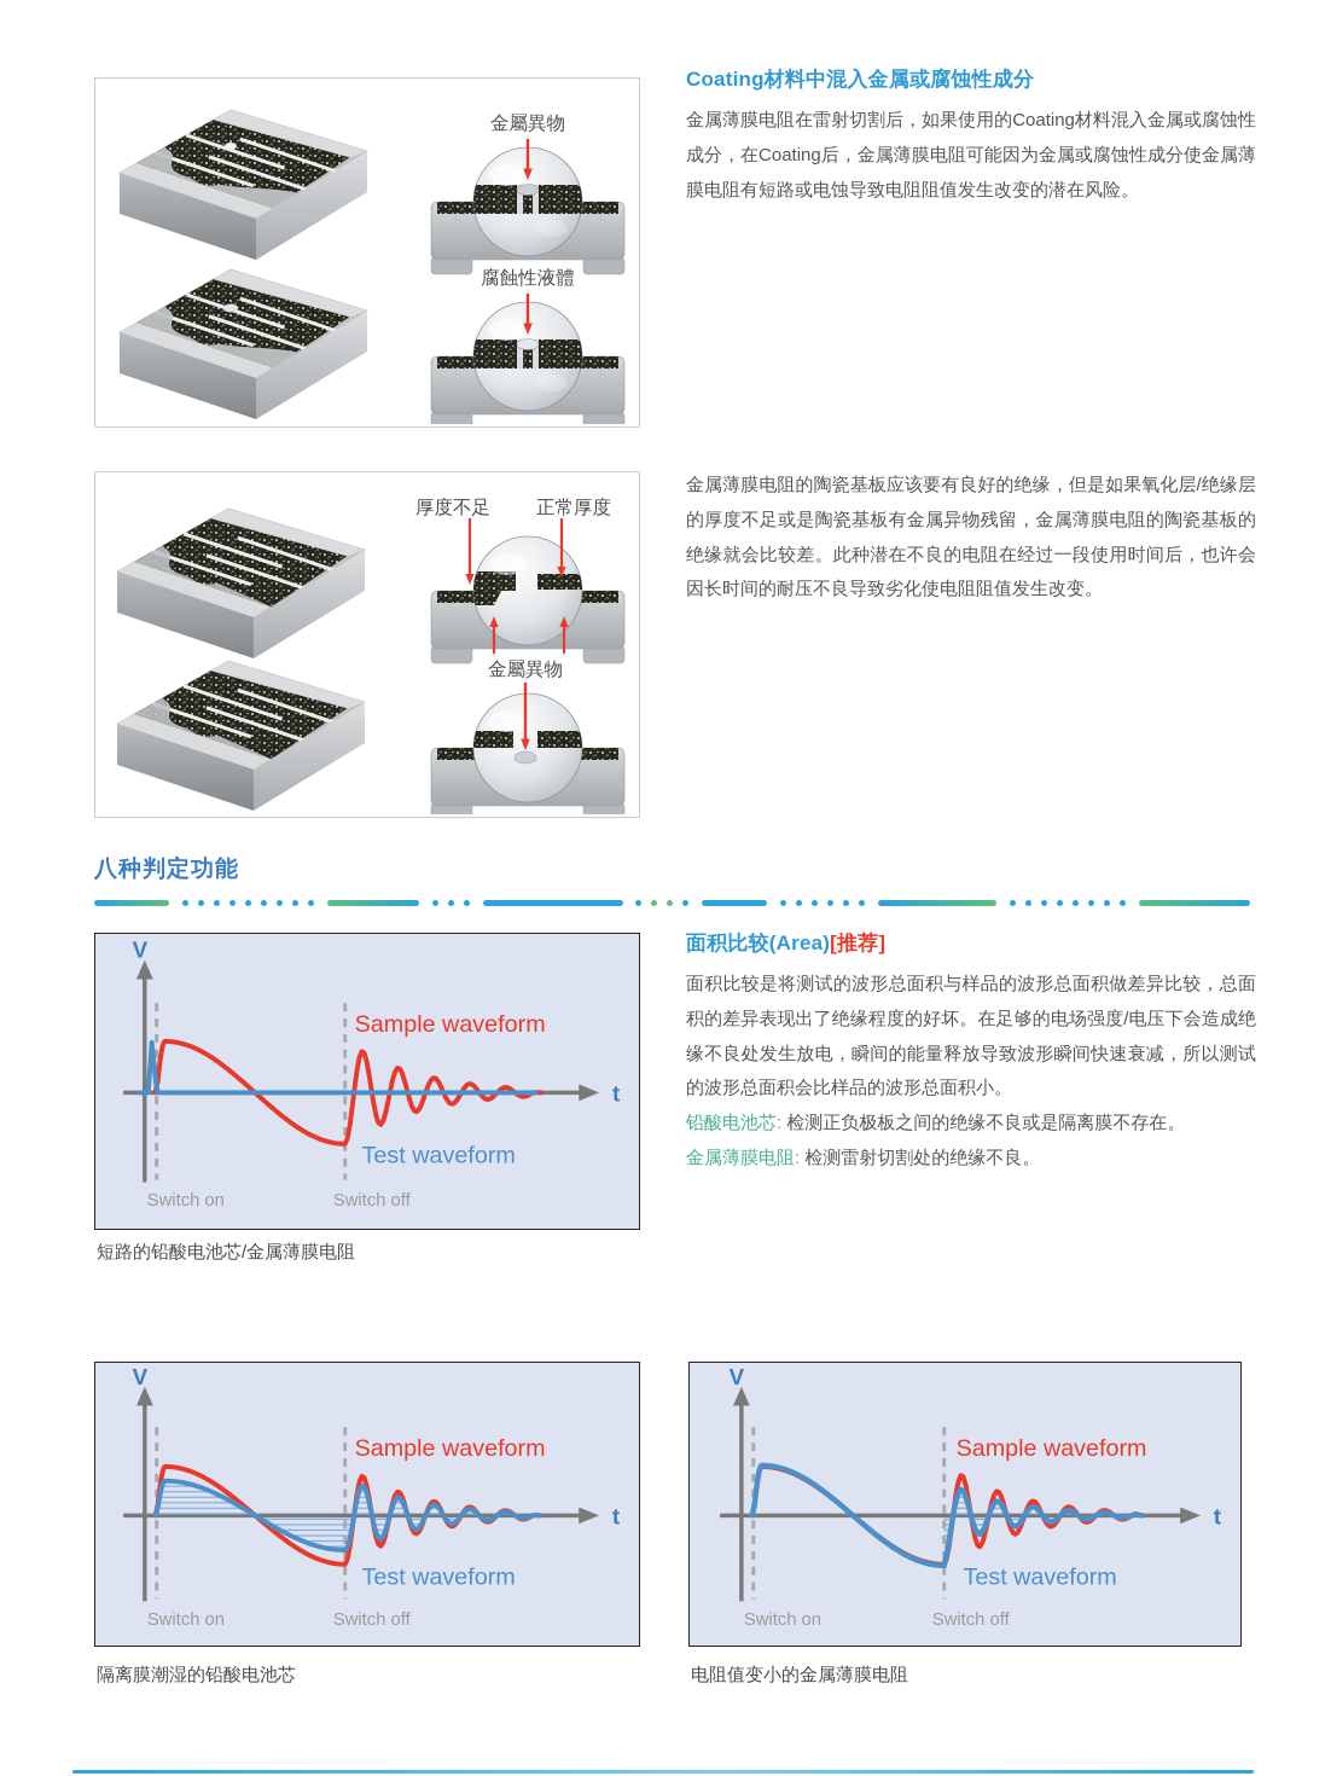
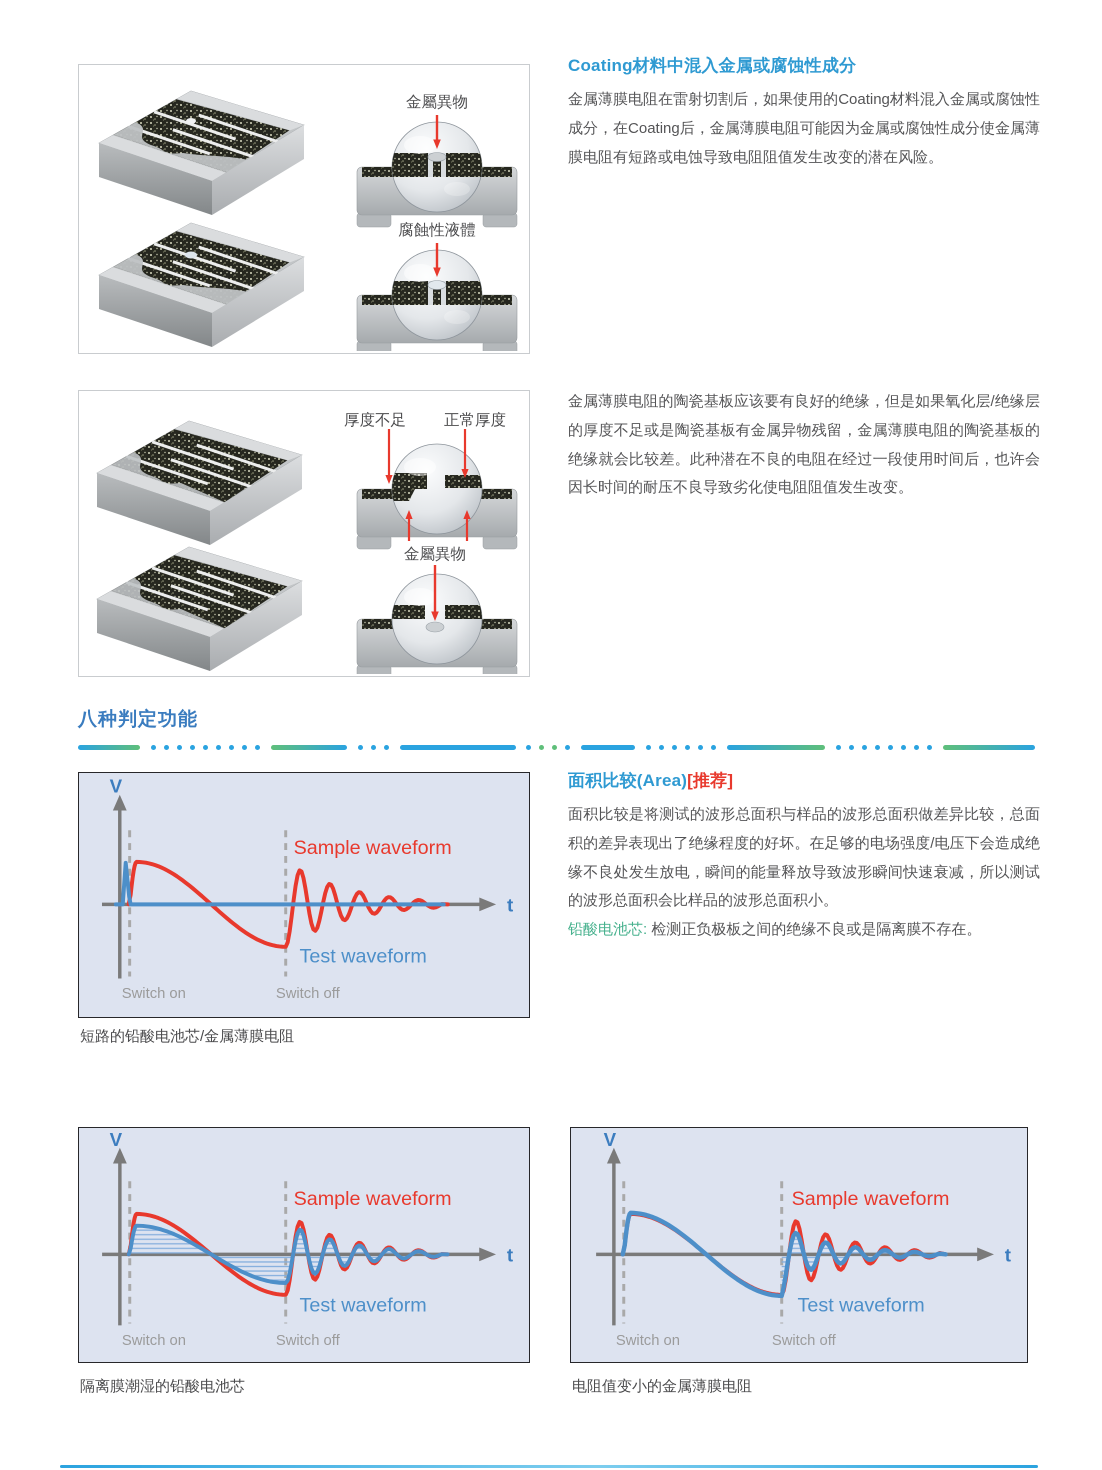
  金屬異物
  腐蝕性液體
  Coating材料中混入金属或腐蚀性成分
  金属薄膜电阻在雷射切割后，如果使用的Coating材料混入金属或腐蚀性成分，在Coating后，金属薄膜电阻可能因为金属或腐蚀性成分使金属薄膜电阻有短路或电蚀导致电阻阻值发生改变的潜在风险。
  厚度不足
  正常厚度
  金屬異物
  金属薄膜电阻的陶瓷基板应该要有良好的绝缘，但是如果氧化层/绝缘层的厚度不足或是陶瓷基板有金属异物残留，金属薄膜电阻的陶瓷基板的绝缘就会比较差。此种潜在不良的电阻在经过一段使用时间后，也许会因长时间的耐压不良导致劣化使电阻阻值发生改变。
  八种判定功能
  V
  t
  Sample waveform
  Test waveform
  Switch on
  Switch off
  短路的铅酸电池芯/金属薄膜电阻
  面积比较(Area)[推荐]
  面积比较是将测试的波形总面积与样品的波形总面积做差异比较，总面积的差异表现出了绝缘程度的好坏。在足够的电场强度/电压下会造成绝缘不良处发生放电，瞬间的能量释放导致波形瞬间快速衰减，所以测试的波形总面积会比样品的波形总面积小。
  铅酸电池芯: 检测正负极板之间的绝缘不良或是隔离膜不存在。
- 金属薄膜电阻: 检测雷射切割处的绝缘不良。
  V
  t
  Sample waveform
  Test waveform
  Switch on
  Switch off
  隔离膜潮湿的铅酸电池芯
  V
  t
  Sample waveform
  Test waveform
  Switch on
  Switch off
  电阻值变小的金属薄膜电阻
